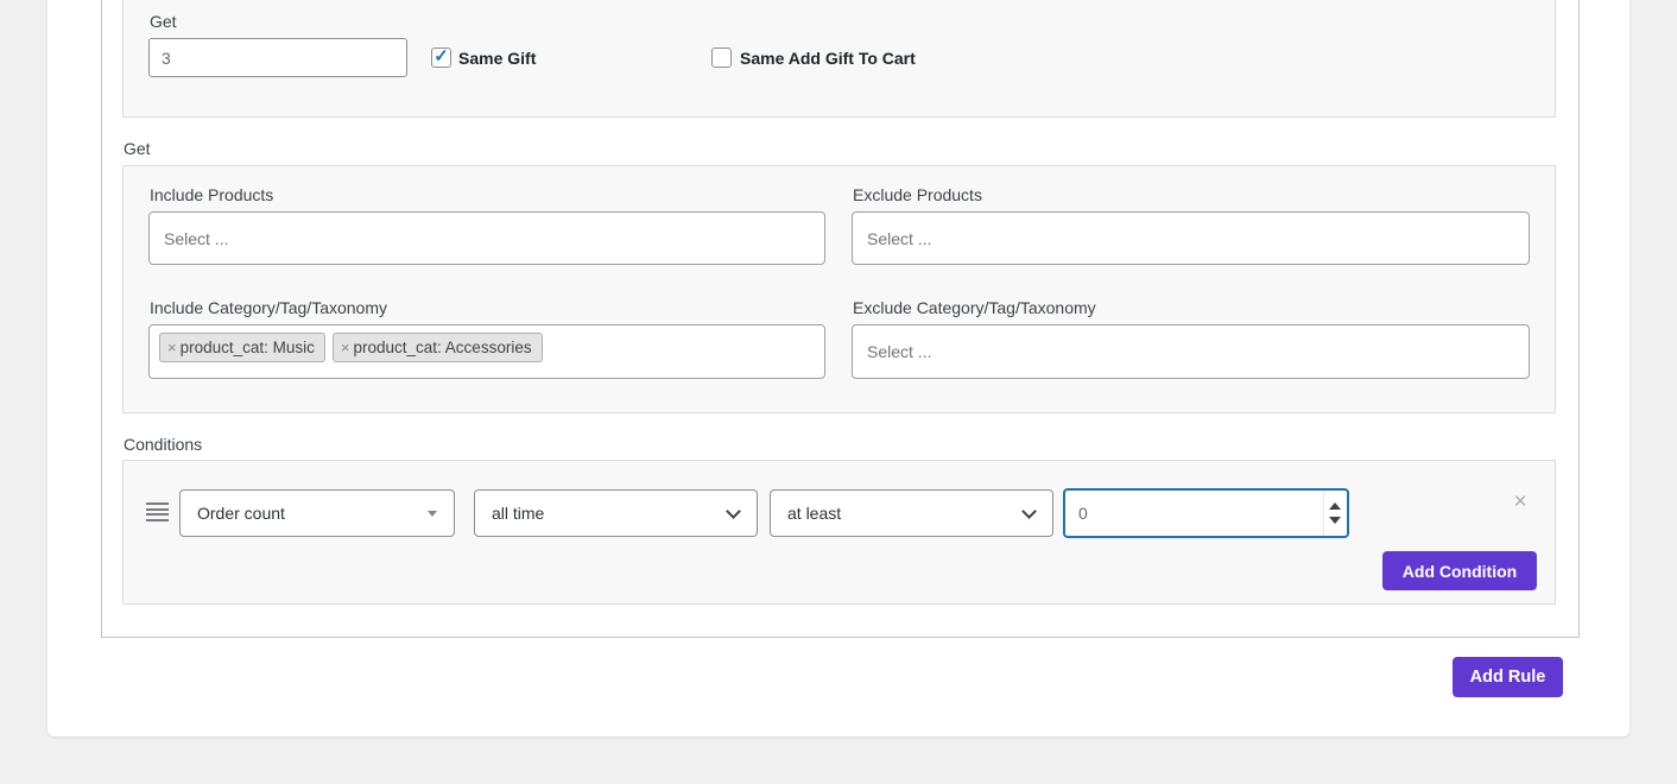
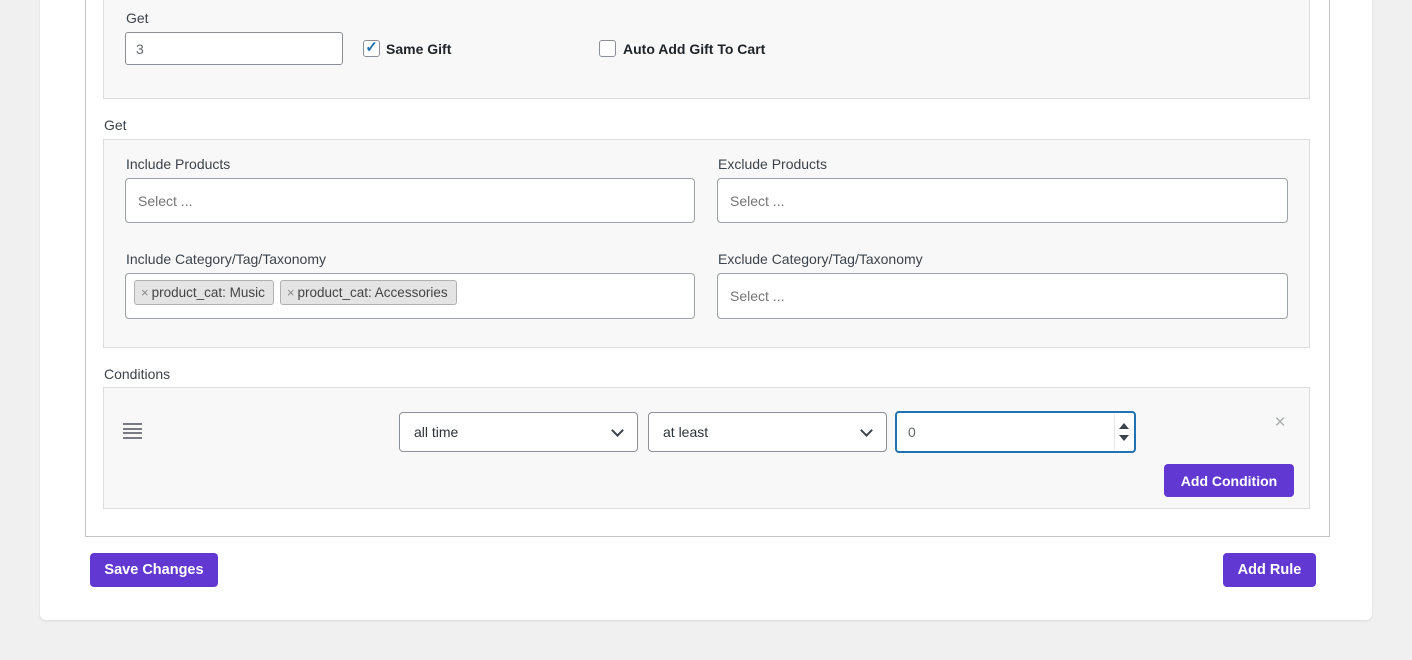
  Get
  3
  ✓
  Same Gift
- Same Add Gift To Cart
+ Auto Add Gift To Cart
  Get
  Include Products
  Select ...
  Exclude Products
  Select ...
  Include Category/Tag/Taxonomy
  ×
  product_cat: Music
  ×
  product_cat: Accessories
  Exclude Category/Tag/Taxonomy
  Select ...
  Conditions
- Order count
  all time
  at least
  0
  ×
  Add Condition
+ Save Changes
  Add Rule
